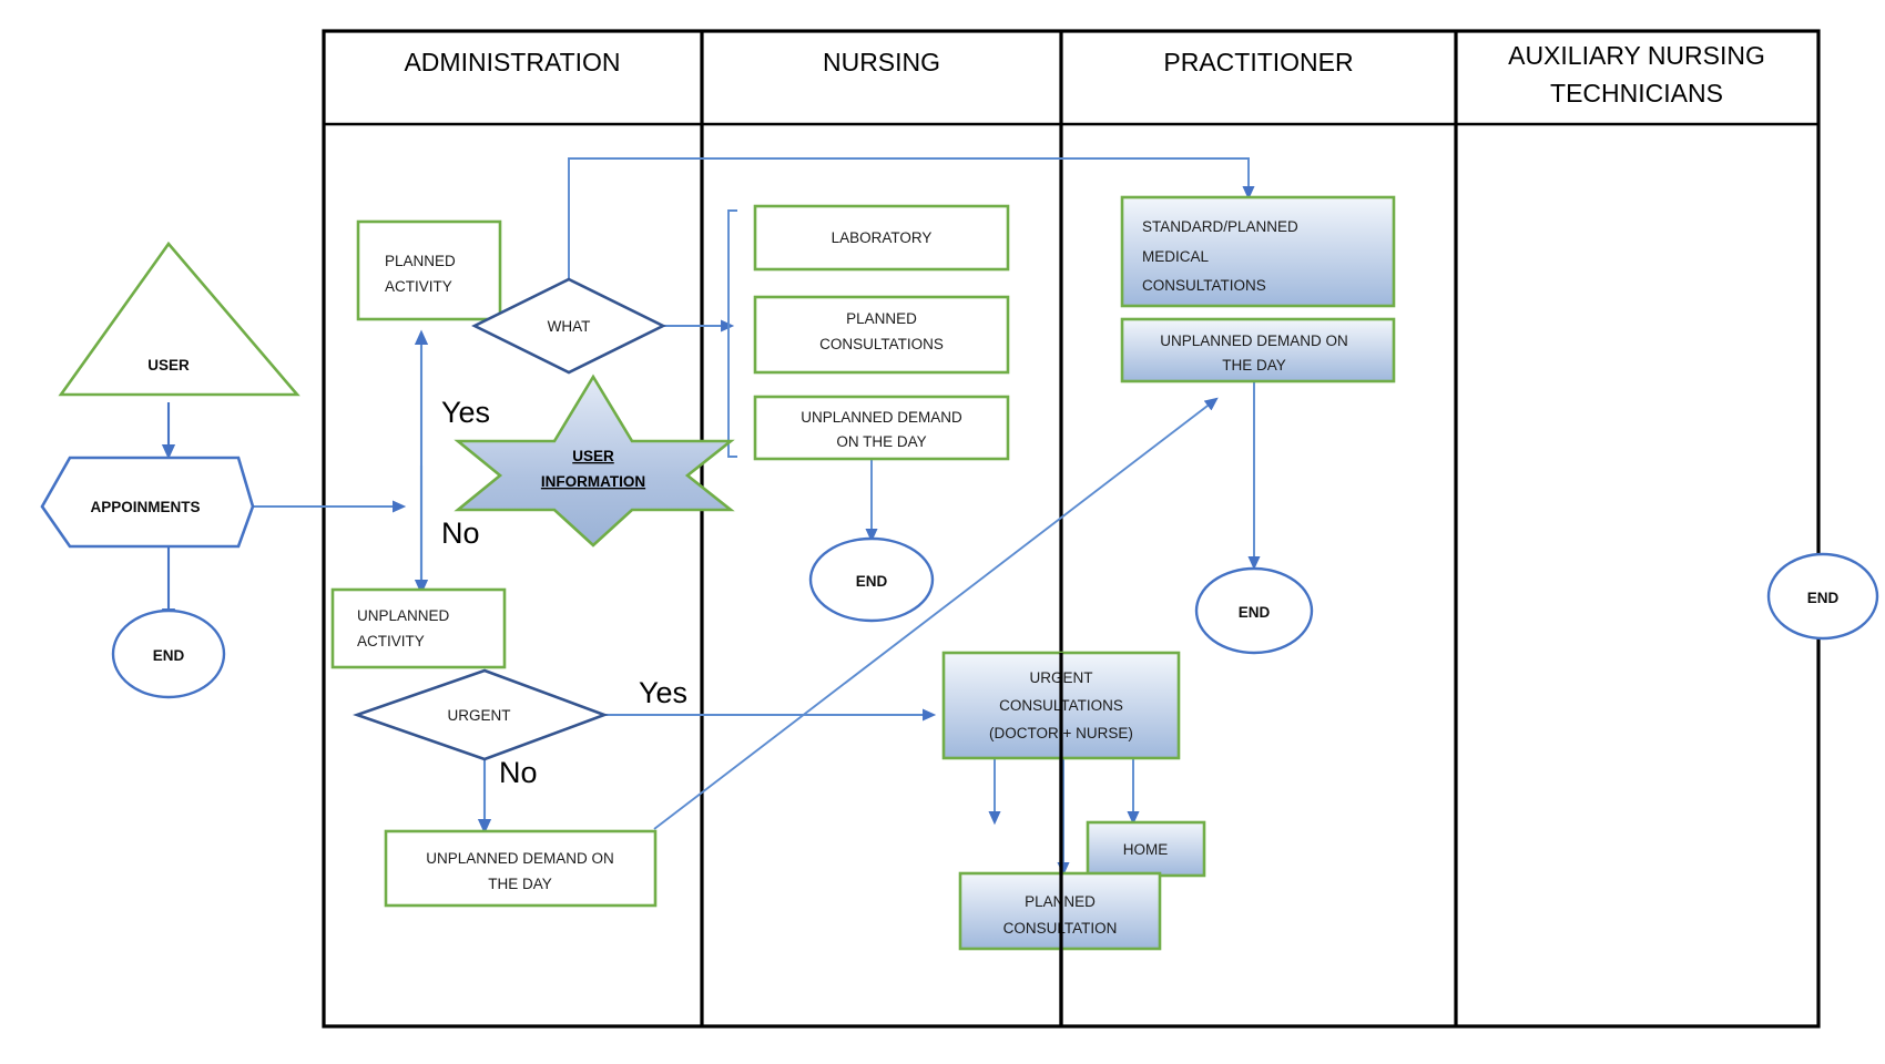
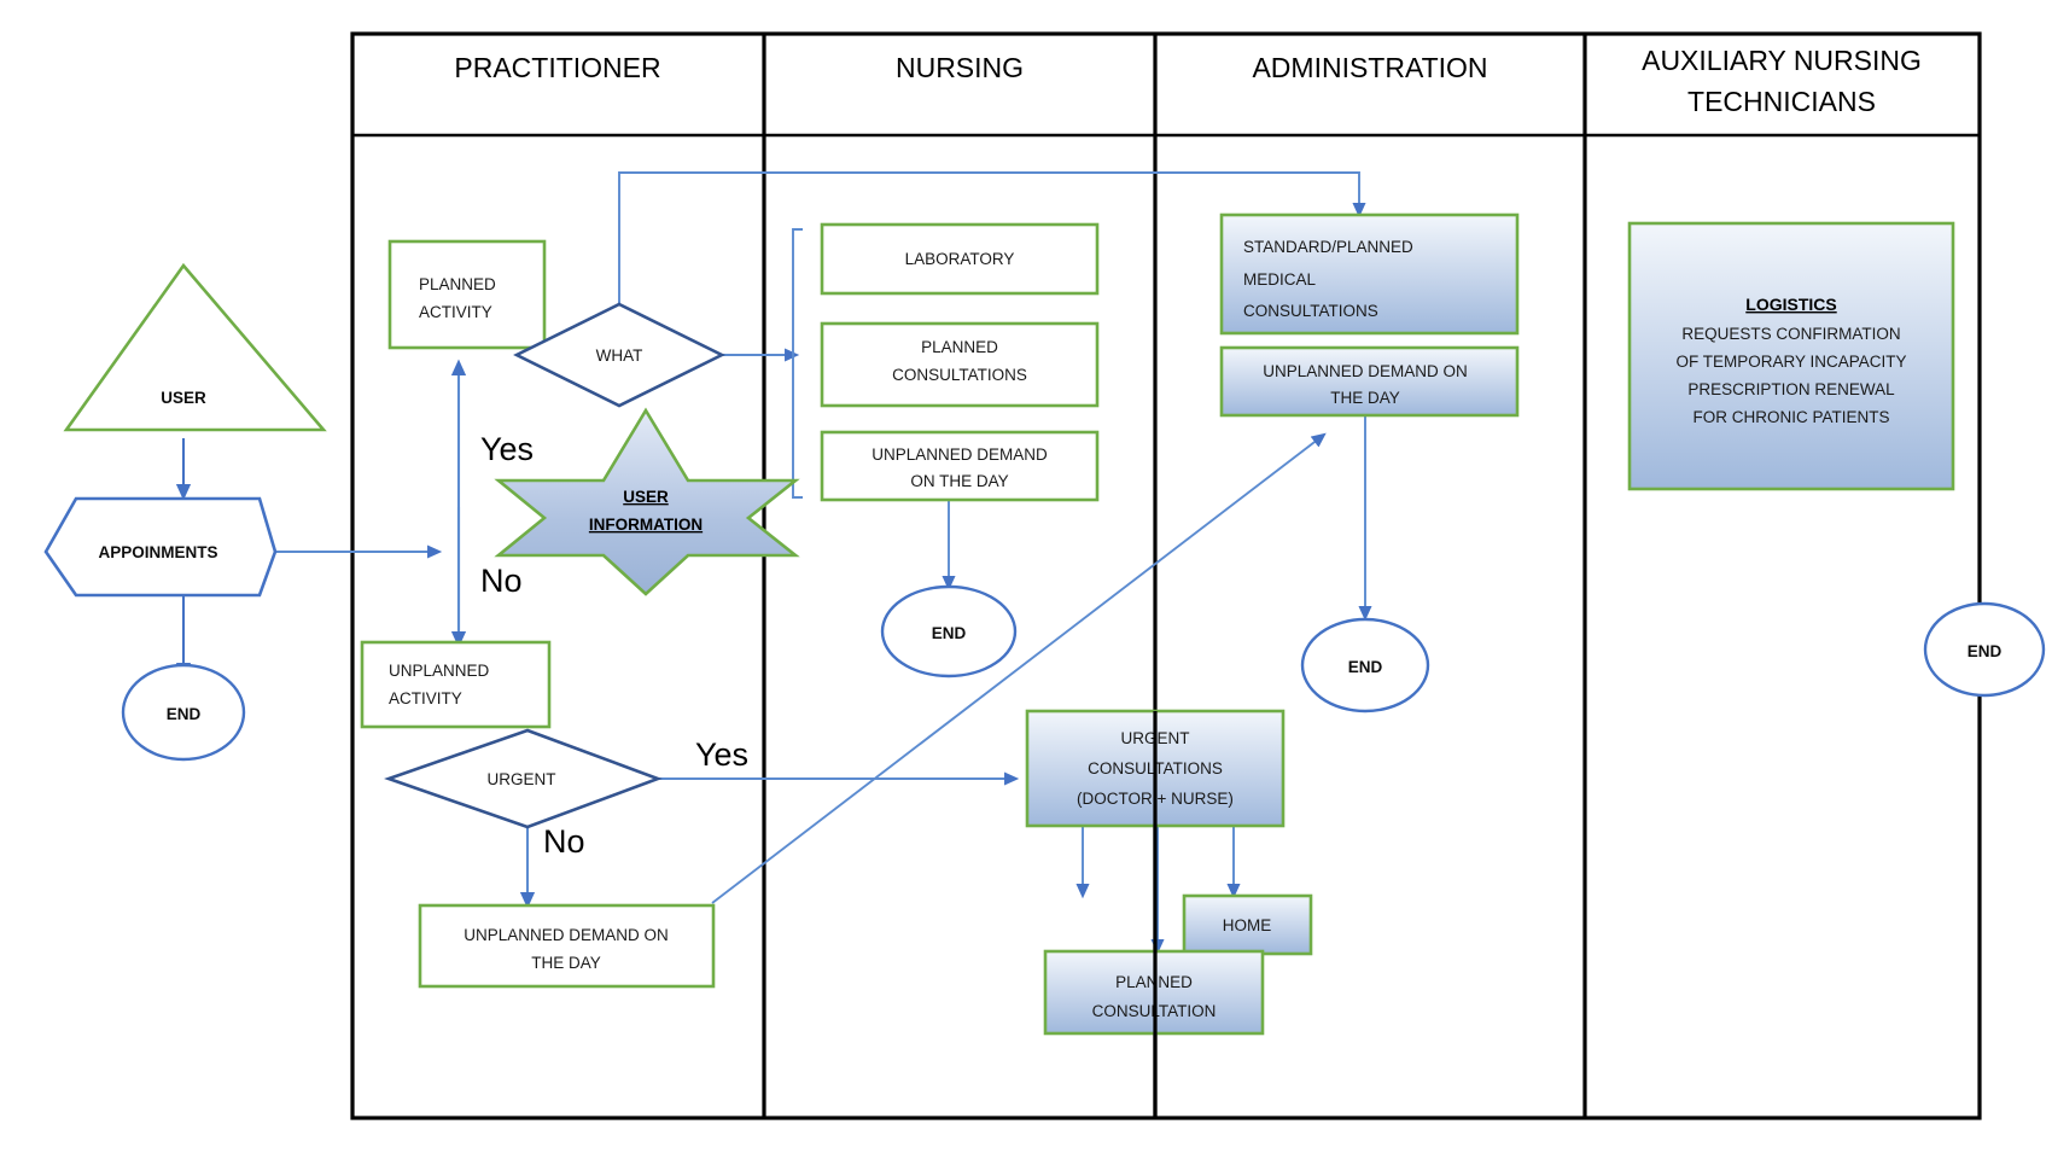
- ADMINISTRATION
+ PRACTITIONER
  NURSING
- PRACTITIONER
+ ADMINISTRATION
  AUXILIARY NURSING
  TECHNICIANS
  USER
  APPOINMENTS
  END
  PLANNED
  ACTIVITY
  WHAT
  USER
  INFORMATION
  Yes
  No
  UNPLANNED
  ACTIVITY
  URGENT
  Yes
  No
  UNPLANNED DEMAND ON
  THE DAY
  LABORATORY
  PLANNED
  CONSULTATIONS
  UNPLANNED DEMAND
  ON THE DAY
  END
  STANDARD/PLANNED
  MEDICAL
  CONSULTATIONS
  UNPLANNED DEMAND ON
  THE DAY
  END
  URGENT
  CONSULTATIONS
  (DOCTOR + NURSE)
  HOME
  PLANNED
  CONSUTATION
+ LOGISTICS
+ REQUESTS CONFIRMATION
+ OF TEMPORARY INCAPACITY
+ PRESCRIPTION RENEWAL
+ FOR CHRONIC PATIENTS
  END
